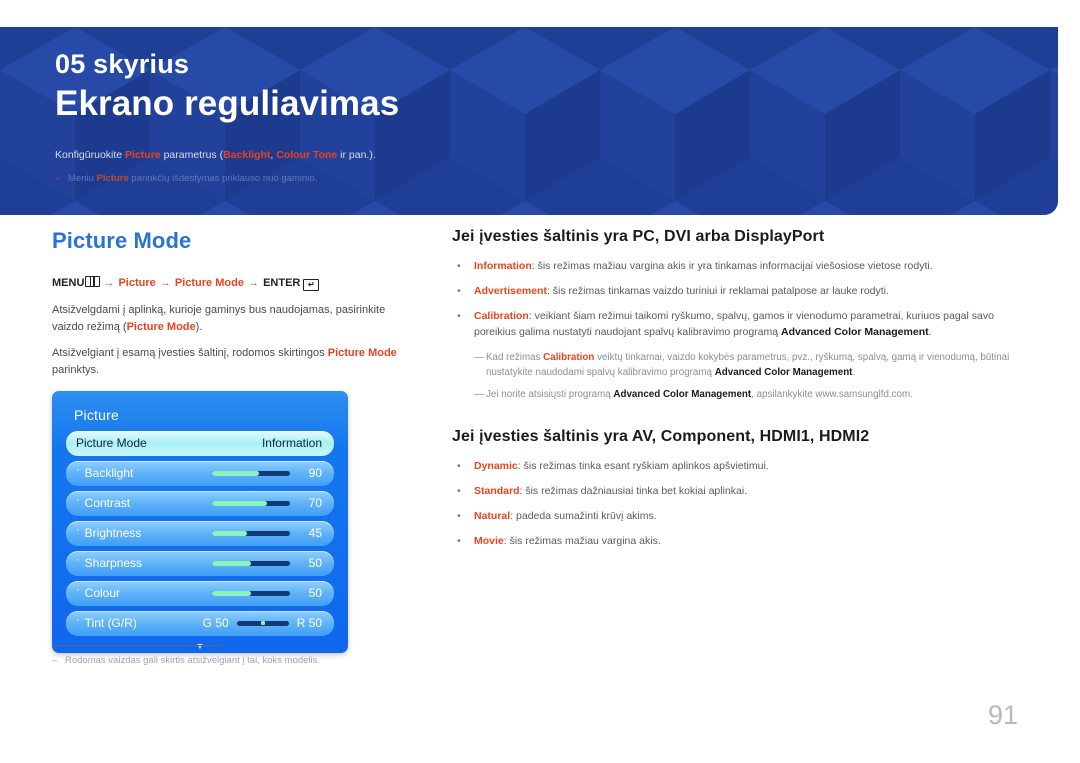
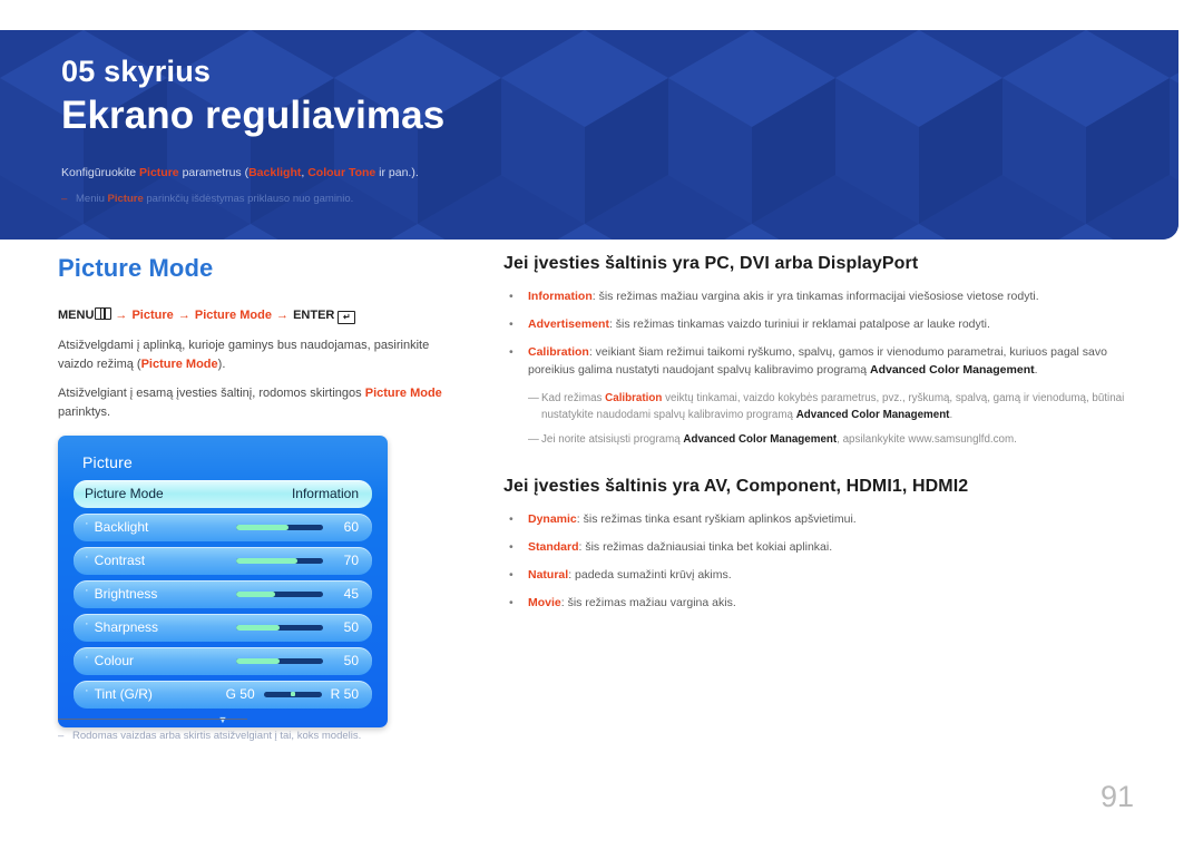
  05 skyrius
  Ekrano reguliavimas
  Konfigūruokite Picture parametrus (Backlight, Colour Tone ir pan.).
  ‒
  Meniu Picture parinkčių išdėstymas priklauso nuo gaminio.
  Picture Mode
  MENU → Picture → Picture Mode → ENTER ↵
  Atsižvelgdami į aplinką, kurioje gaminys bus naudojamas, pasirinkite vaizdo režimą (Picture Mode).
  Atsižvelgiant į esamą įvesties šaltinį, rodomos skirtingos Picture Mode parinktys.
  Picture
  Picture Mode
  Information
  ·
  Backlight
- 90
+ 60
  ·
  Contrast
  70
  ·
  Brightness
  45
  ·
  Sharpness
  50
  ·
  Colour
  50
  ·
  Tint (G/R)
  G 50
  R 50
  ‒
- Rodomas vaizdas gali skirtis atsižvelgiant į tai, koks modelis.
+ Rodomas vaizdas arba skirtis atsižvelgiant į tai, koks modelis.
  Jei įvesties šaltinis yra PC, DVI arba DisplayPort
  •
  Information: šis režimas mažiau vargina akis ir yra tinkamas informacijai viešosiose vietose rodyti.
  •
  Advertisement: šis režimas tinkamas vaizdo turiniui ir reklamai patalpose ar lauke rodyti.
  •
  Calibration: veikiant šiam režimui taikomi ryškumo, spalvų, gamos ir vienodumo parametrai, kuriuos pagal savo poreikius galima nustatyti naudojant spalvų kalibravimo programą Advanced Color Management.
  —
  Kad režimas Calibration veiktų tinkamai, vaizdo kokybės parametrus, pvz., ryškumą, spalvą, gamą ir vienodumą, būtinai nustatykite naudodami spalvų kalibravimo programą Advanced Color Management.
  —
  Jei norite atsisiųsti programą Advanced Color Management, apsilankykite www.samsunglfd.com.
  Jei įvesties šaltinis yra AV, Component, HDMI1, HDMI2
  •
  Dynamic: šis režimas tinka esant ryškiam aplinkos apšvietimui.
  •
  Standard: šis režimas dažniausiai tinka bet kokiai aplinkai.
  •
  Natural: padeda sumažinti krūvį akims.
  •
  Movie: šis režimas mažiau vargina akis.
  91
